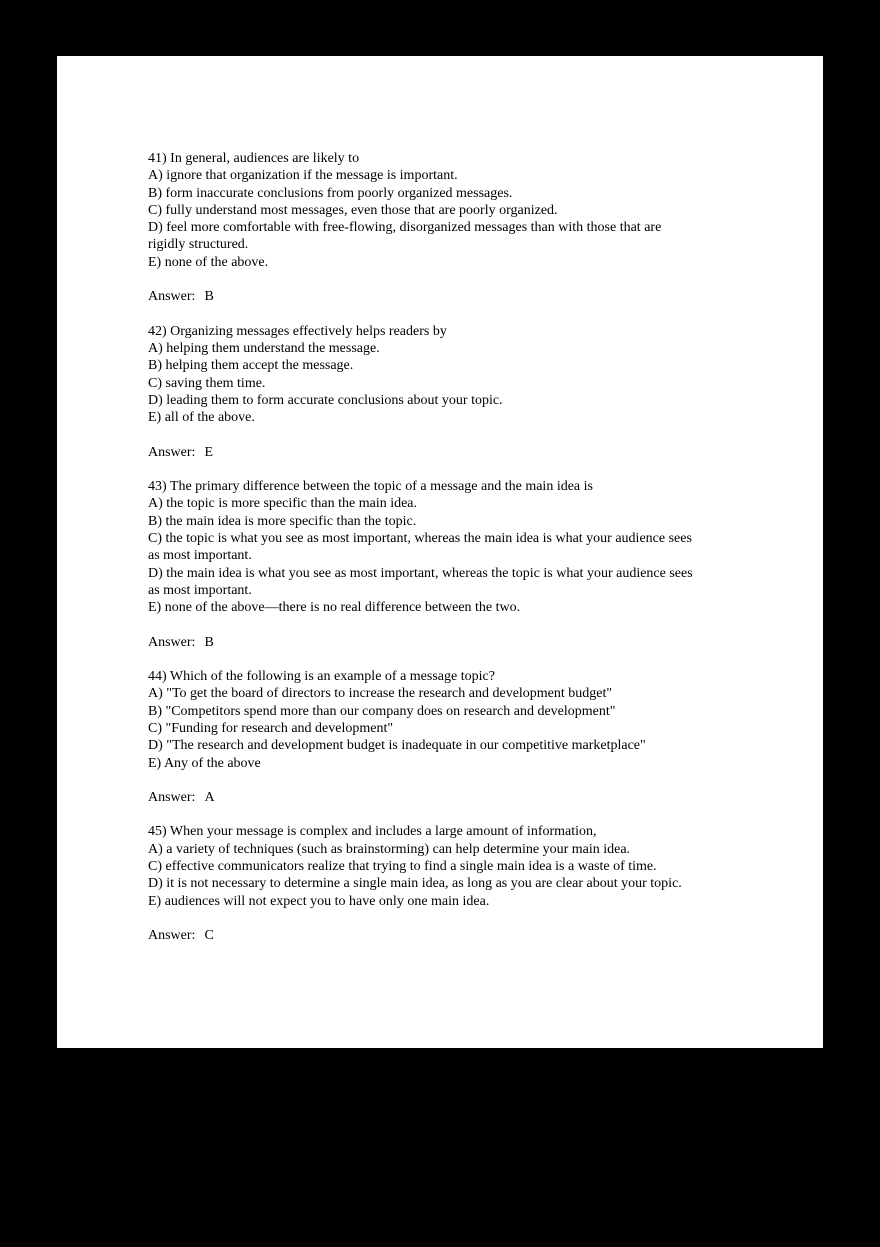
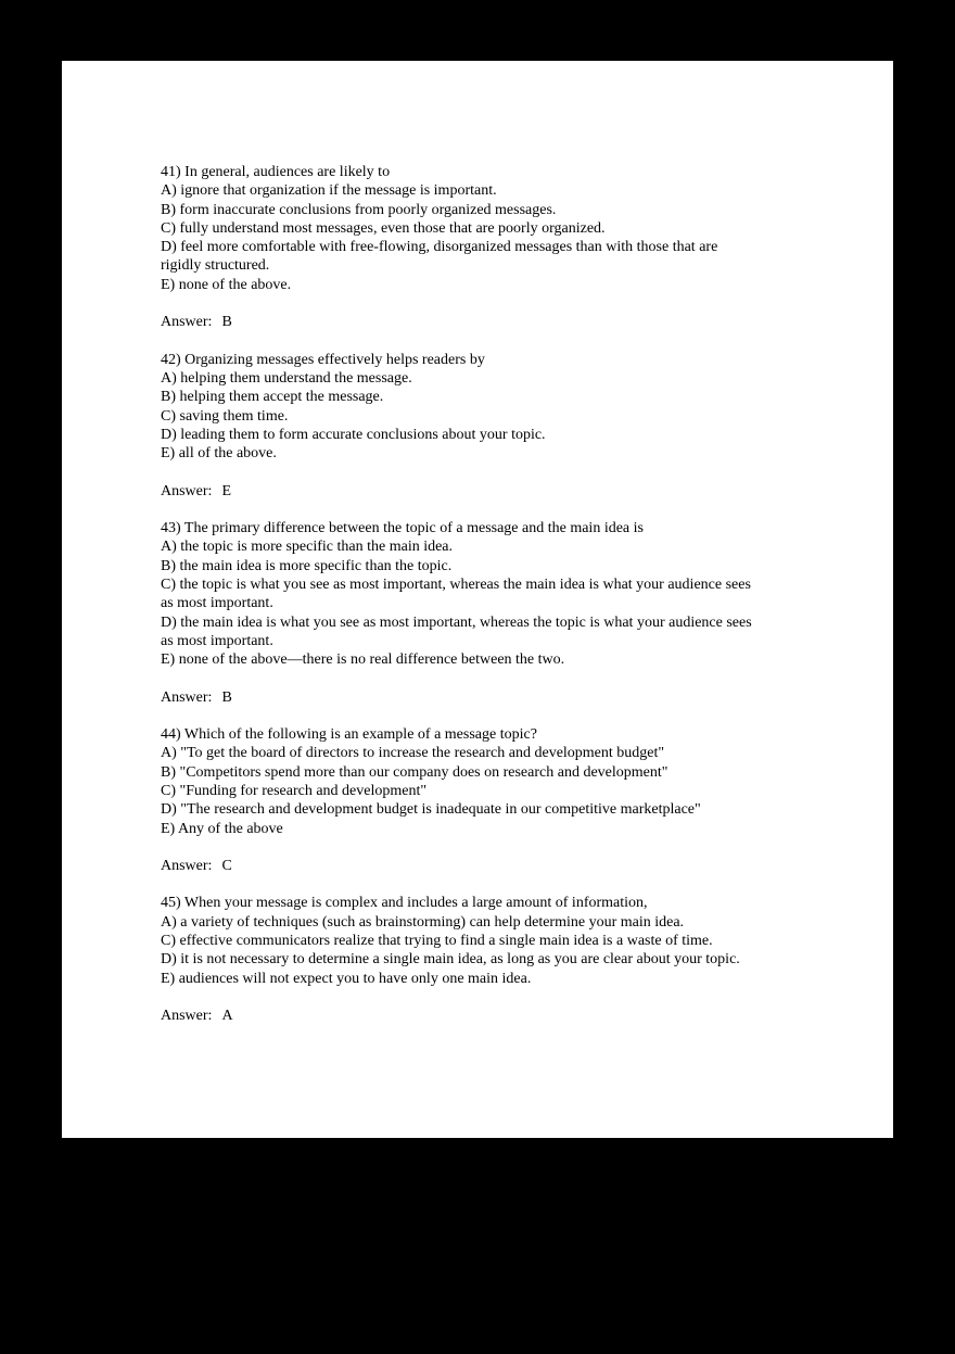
  41) In general, audiences are likely to
  A) ignore that organization if the message is important.
  B) form inaccurate conclusions from poorly organized messages.
  C) fully understand most messages, even those that are poorly organized.
  D) feel more comfortable with free-flowing, disorganized messages than with those that are
  rigidly structured.
  E) none of the above.
  Answer: B
  42) Organizing messages effectively helps readers by
  A) helping them understand the message.
  B) helping them accept the message.
  C) saving them time.
  D) leading them to form accurate conclusions about your topic.
  E) all of the above.
  Answer: E
  43) The primary difference between the topic of a message and the main idea is
  A) the topic is more specific than the main idea.
  B) the main idea is more specific than the topic.
  C) the topic is what you see as most important, whereas the main idea is what your audience sees
  as most important.
  D) the main idea is what you see as most important, whereas the topic is what your audience sees
  as most important.
  E) none of the above—there is no real difference between the two.
  Answer: B
  44) Which of the following is an example of a message topic?
  A) "To get the board of directors to increase the research and development budget"
  B) "Competitors spend more than our company does on research and development"
  C) "Funding for research and development"
  D) "The research and development budget is inadequate in our competitive marketplace"
  E) Any of the above
- Answer: A
+ Answer: C
  45) When your message is complex and includes a large amount of information,
  A) a variety of techniques (such as brainstorming) can help determine your main idea.
  C) effective communicators realize that trying to find a single main idea is a waste of time.
  D) it is not necessary to determine a single main idea, as long as you are clear about your topic.
  E) audiences will not expect you to have only one main idea.
- Answer: C
+ Answer: A
